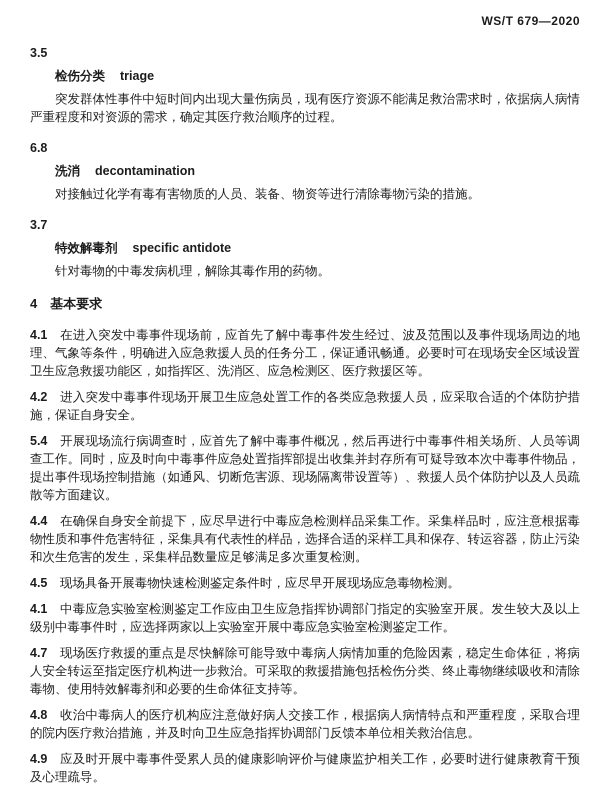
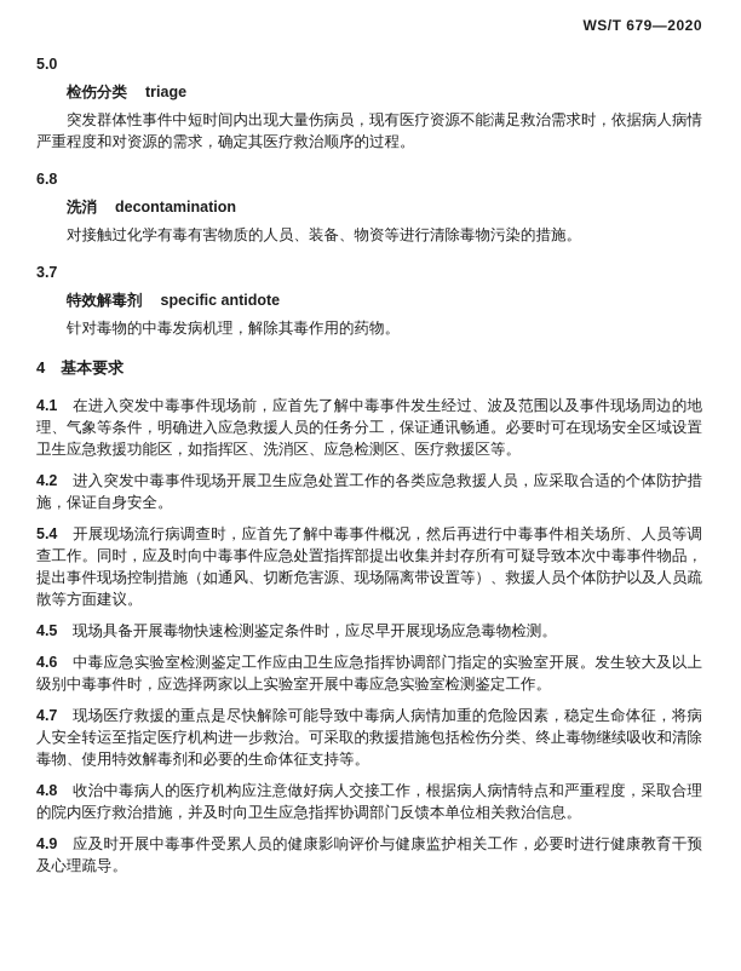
  WS/T 679—2020
- 3.5
+ 5.0
  检伤分类 triage
  突发群体性事件中短时间内出现大量伤病员，现有医疗资源不能满足救治需求时，依据病人病情严重程度和对资源的需求，确定其医疗救治顺序的过程。
  6.8
  洗消 decontamination
  对接触过化学有毒有害物质的人员、装备、物资等进行清除毒物污染的措施。
  3.7
  特效解毒剂 specific antidote
  针对毒物的中毒发病机理，解除其毒作用的药物。
  4 基本要求
  4.1 在进入突发中毒事件现场前，应首先了解中毒事件发生经过、波及范围以及事件现场周边的地理、气象等条件，明确进入应急救援人员的任务分工，保证通讯畅通。必要时可在现场安全区域设置卫生应急救援功能区，如指挥区、洗消区、应急检测区、医疗救援区等。
  4.2 进入突发中毒事件现场开展卫生应急处置工作的各类应急救援人员，应采取合适的个体防护措施，保证自身安全。
  5.4 开展现场流行病调查时，应首先了解中毒事件概况，然后再进行中毒事件相关场所、人员等调查工作。同时，应及时向中毒事件应急处置指挥部提出收集并封存所有可疑导致本次中毒事件物品，提出事件现场控制措施（如通风、切断危害源、现场隔离带设置等）、救援人员个体防护以及人员疏散等方面建议。
- 4.4 在确保自身安全前提下，应尽早进行中毒应急检测样品采集工作。采集样品时，应注意根据毒物性质和事件危害特征，采集具有代表性的样品，选择合适的采样工具和保存、转运容器，防止污染和次生危害的发生，采集样品数量应足够满足多次重复检测。
  4.5 现场具备开展毒物快速检测鉴定条件时，应尽早开展现场应急毒物检测。
- 4.1 中毒应急实验室检测鉴定工作应由卫生应急指挥协调部门指定的实验室开展。发生较大及以上级别中毒事件时，应选择两家以上实验室开展中毒应急实验室检测鉴定工作。
+ 4.6 中毒应急实验室检测鉴定工作应由卫生应急指挥协调部门指定的实验室开展。发生较大及以上级别中毒事件时，应选择两家以上实验室开展中毒应急实验室检测鉴定工作。
  4.7 现场医疗救援的重点是尽快解除可能导致中毒病人病情加重的危险因素，稳定生命体征，将病人安全转运至指定医疗机构进一步救治。可采取的救援措施包括检伤分类、终止毒物继续吸收和清除毒物、使用特效解毒剂和必要的生命体征支持等。
  4.8 收治中毒病人的医疗机构应注意做好病人交接工作，根据病人病情特点和严重程度，采取合理的院内医疗救治措施，并及时向卫生应急指挥协调部门反馈本单位相关救治信息。
  4.9 应及时开展中毒事件受累人员的健康影响评价与健康监护相关工作，必要时进行健康教育干预及心理疏导。
